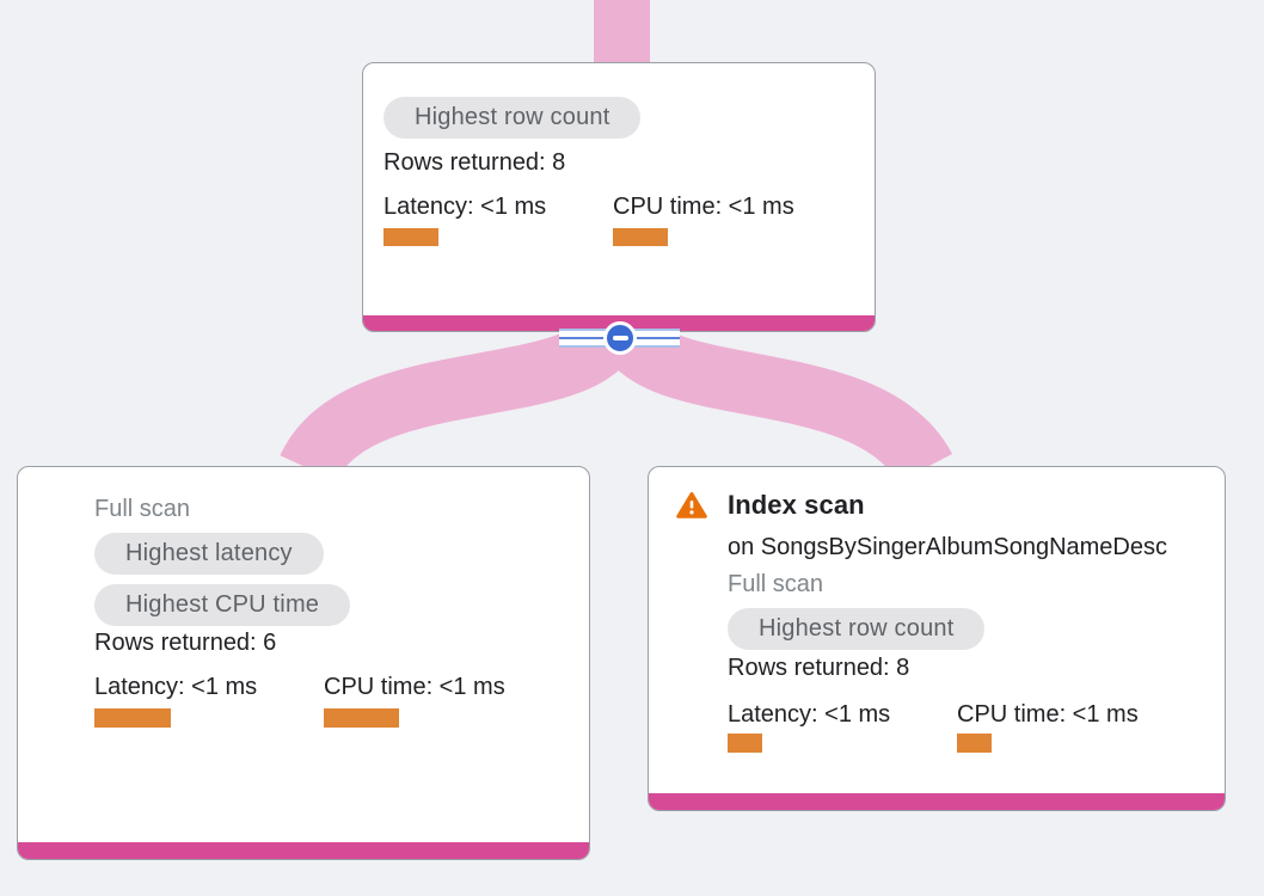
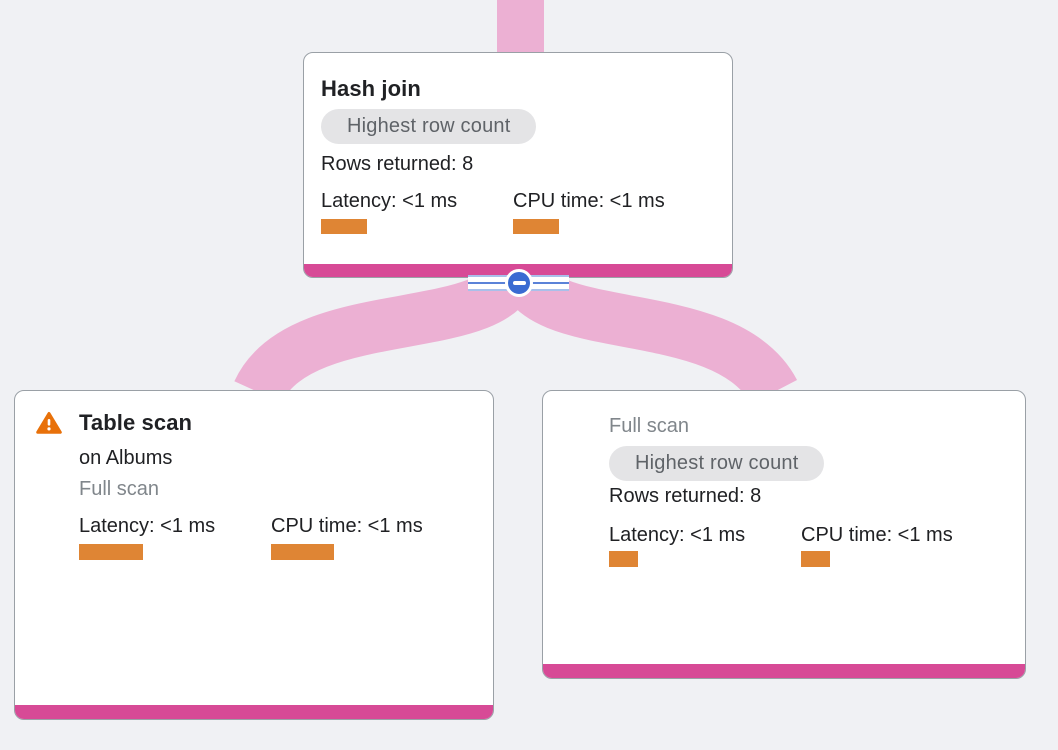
+ Hash join
  Highest row count
  Rows returned: 8
  Latency: <1 ms
  CPU time: <1 ms
+ Table scan
+ on Albums
  Full scan
- Highest latency
- Highest CPU time
- Rows returned: 6
  Latency: <1 ms
  CPU time: <1 ms
- Index scan
- on SongsBySingerAlbumSongNameDesc
  Full scan
  Highest row count
  Rows returned: 8
  Latency: <1 ms
  CPU time: <1 ms
